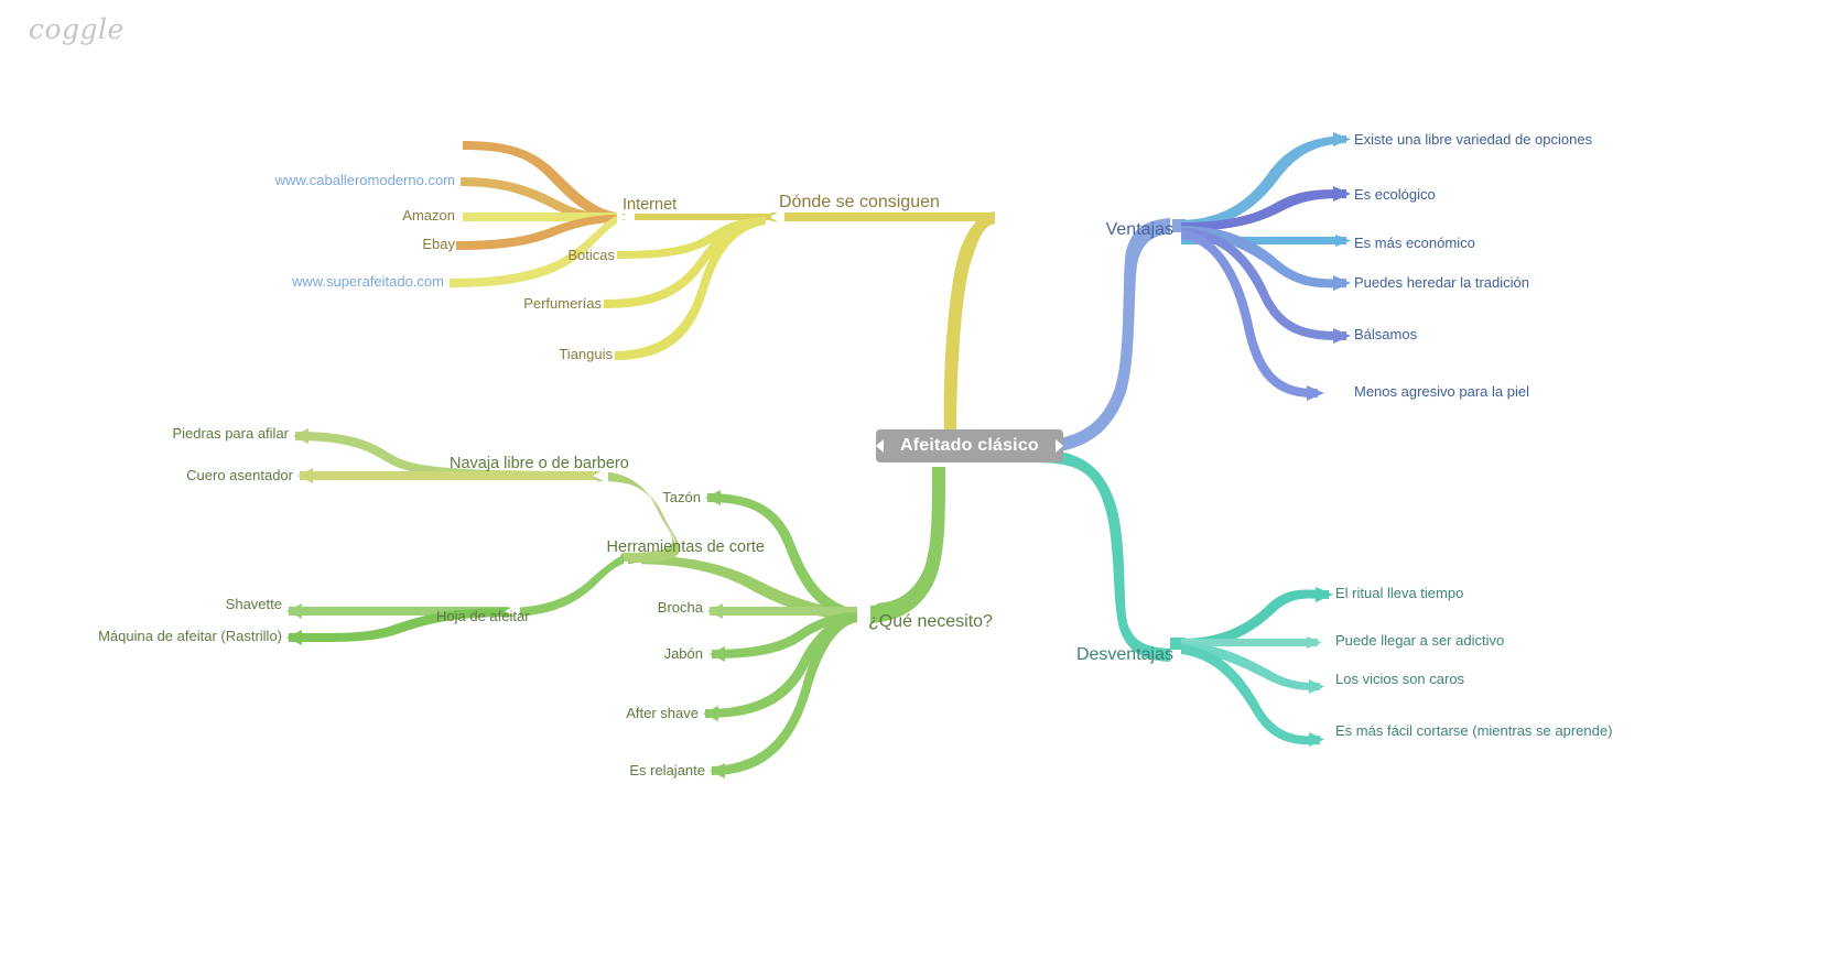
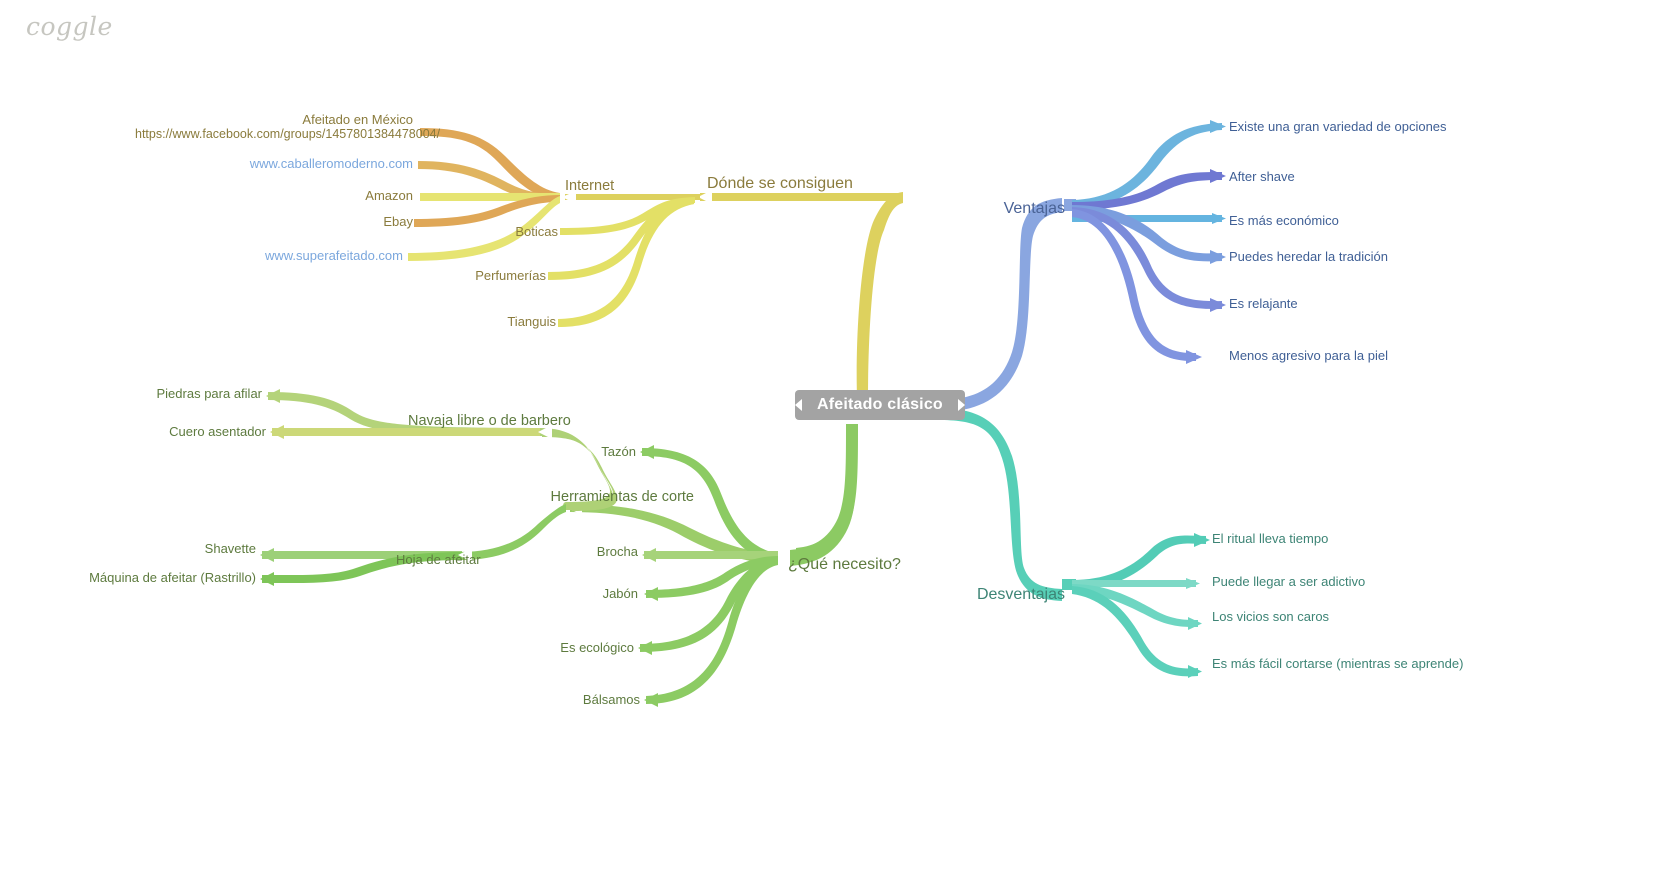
  coggle
  Afeitado clásico
  Dónde se consiguen
  Internet
+ Afeitado en México
+ https://www.facebook.com/groups/1457801384478004/
  www.caballeromoderno.com
  Amazon
  Ebay
  www.superafeitado.com
  Boticas
  Perfumerías
  Tianguis
  Ventajas
- Existe una libre variedad de opciones
+ Existe una gran variedad de opciones
- Es ecológico
+ After shave
  Es más económico
  Puedes heredar la tradición
- Bálsamos
+ Es relajante
  Menos agresivo para la piel
  Desventajas
  El ritual lleva tiempo
  Puede llegar a ser adictivo
  Los vicios son caros
  Es más fácil cortarse (mientras se aprende)
  ¿Qué necesito?
  Herramientas de corte
  Navaja libre o de barbero
  Piedras para afilar
  Cuero asentador
  Hoja de afeitar
  Shavette
  Máquina de afeitar (Rastrillo)
  Tazón
  Brocha
  Jabón
- After shave
+ Es ecológico
- Es relajante
+ Bálsamos
